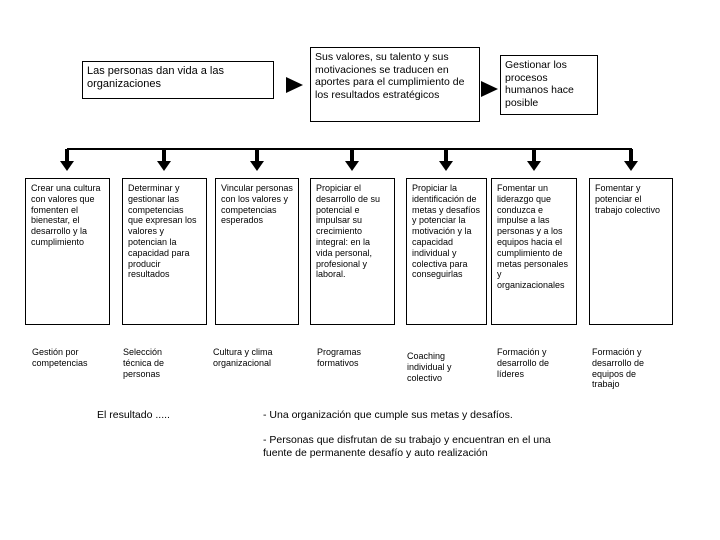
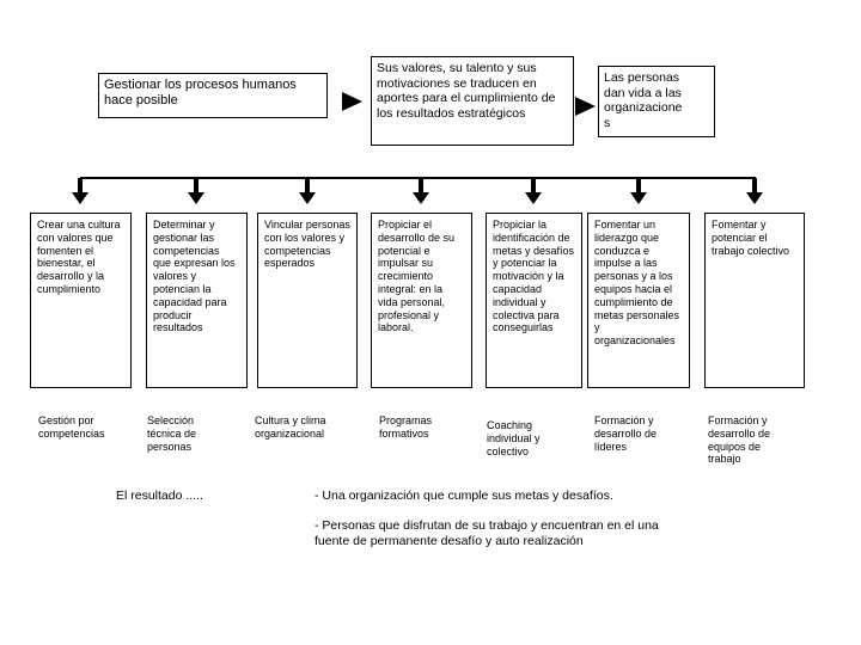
- Las personas dan vida a las organizaciones
+ Gestionar los procesos humanos hace posible
  Sus valores, su talento y sus motivaciones se traducen en aportes para el cumplimiento de los resultados estratégicos
- Gestionar los procesos humanos hace posible
+ Las personas dan vida a las organizaciones
  Crear una cultura con valores que fomenten el bienestar, el desarrollo y la cumplimiento
  Determinar y gestionar las competencias que expresan los valores y potencian la capacidad para producir resultados
  Vincular personas con los valores y competencias esperados
  Propiciar el desarrollo de su potencial e impulsar su crecimiento integral: en la vida personal, profesional y laboral.
  Propiciar la identificación de metas y desafíos y potenciar la motivación y la capacidad individual y colectiva para conseguirlas
  Fomentar un liderazgo que conduzca e impulse a las personas y a los equipos hacia el cumplimiento de metas personales y organizacionales
  Fomentar y potenciar el trabajo colectivo
  Gestión por competencias
  Selección técnica de personas
  Cultura y clima organizacional
  Programas formativos
  Coaching individual y colectivo
  Formación y desarrollo de líderes
  Formación y desarrollo de equipos de trabajo
  El resultado .....
  - Una organización que cumple sus metas y desafíos.
  - Personas que disfrutan de su trabajo y encuentran en el una fuente de permanente desafío y auto realización
